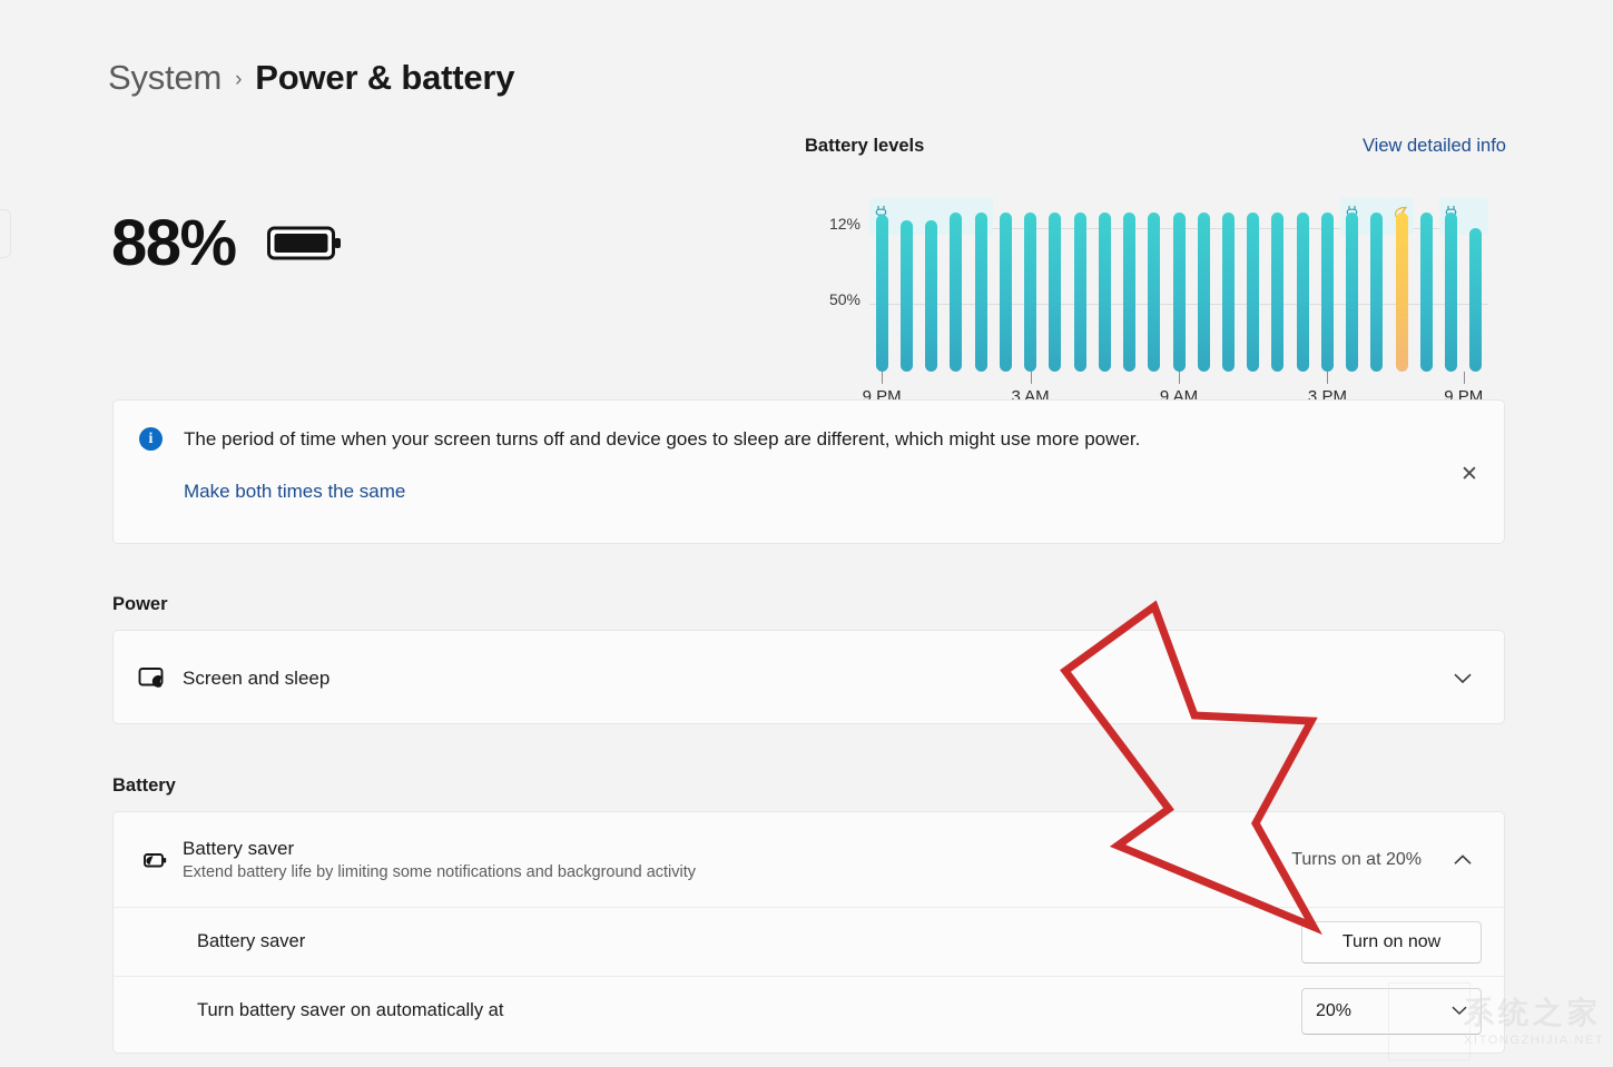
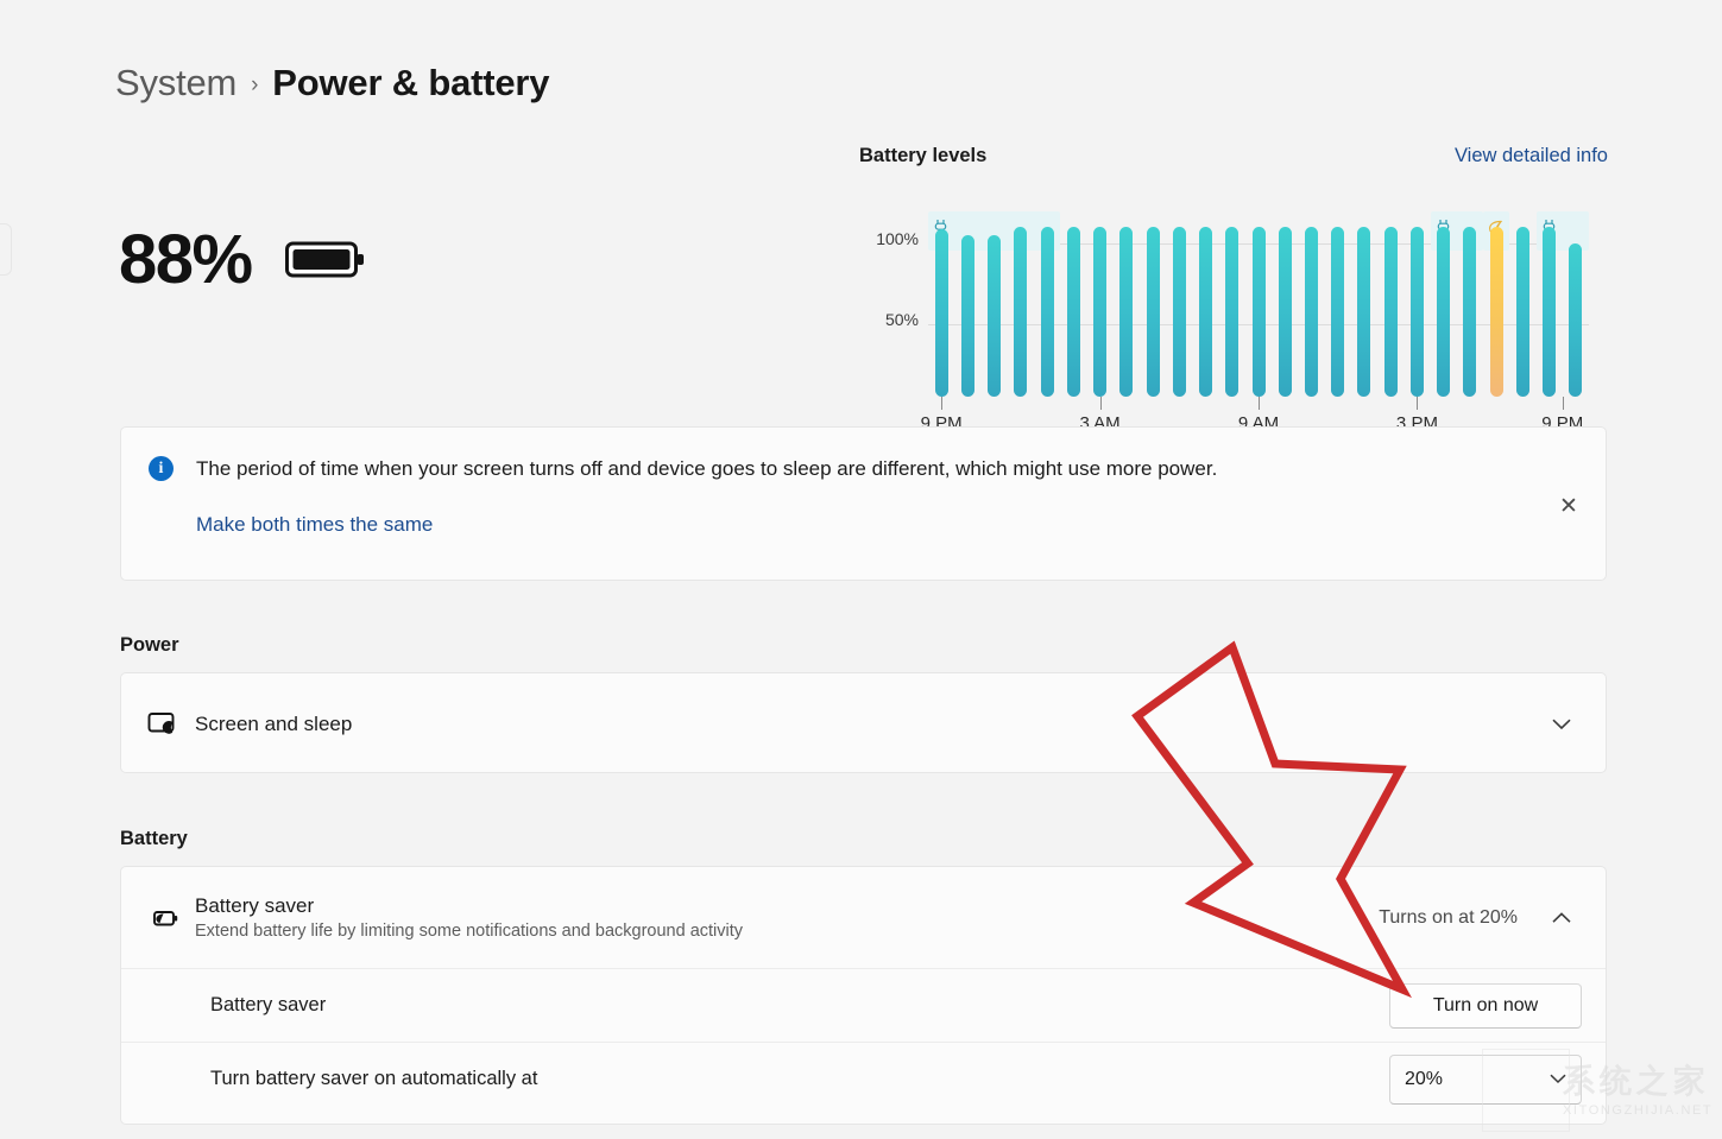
  System
  ›
  Power & battery
  88%
  Battery levels
  View detailed info
- 12%
+ 100%
  50%
  9 PM
  3 AM
  9 AM
  3 PM
  9 PM
  i
  The period of time when your screen turns off and device goes to sleep are different, which might use more power.
  Make both times the same
  ✕
  Power
  Screen and sleep
  Battery
  Battery saver
  Extend battery life by limiting some notifications and background activity
  Turns on at 20%
  Battery saver
  Turn on now
  Turn battery saver on automatically at
  20%
  系统之家
  XITONGZHIJIA.NET
